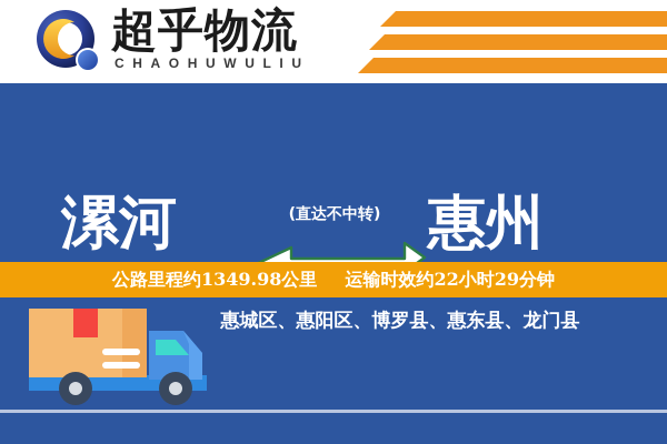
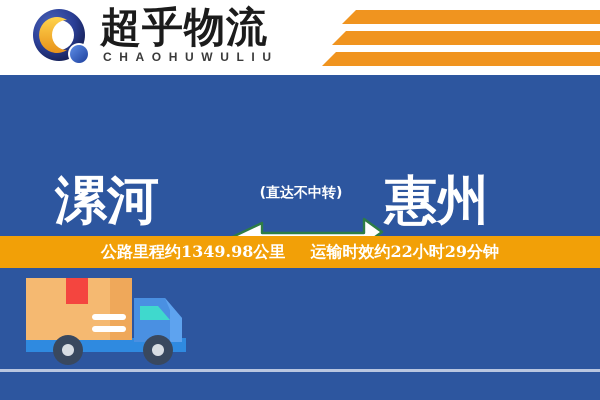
  超乎物流
  CHAOHUWULIU
  漯河
  (直达不中转)
  惠州
  公路里程约1349.98公里 运输时效约22小时29分钟
- 惠城区、惠阳区、博罗县、惠东县、龙门县
